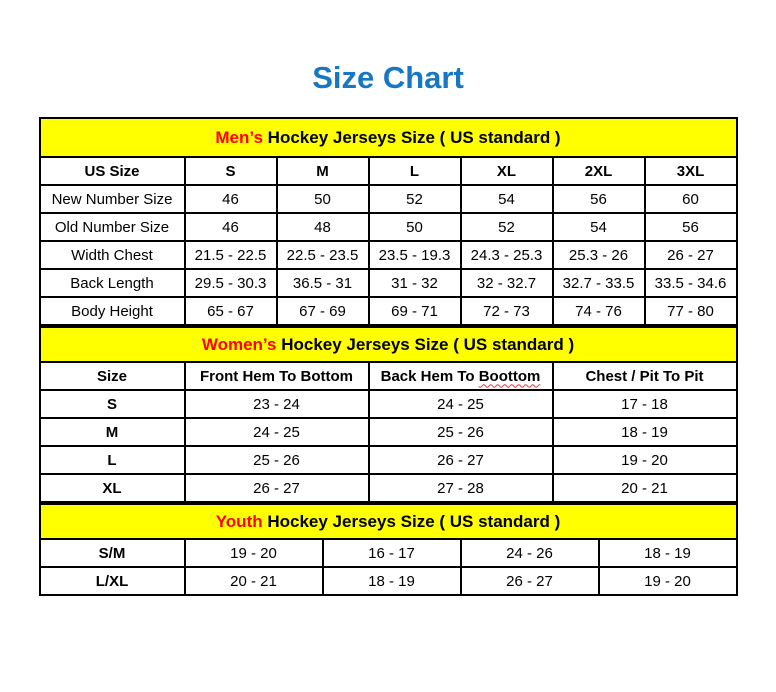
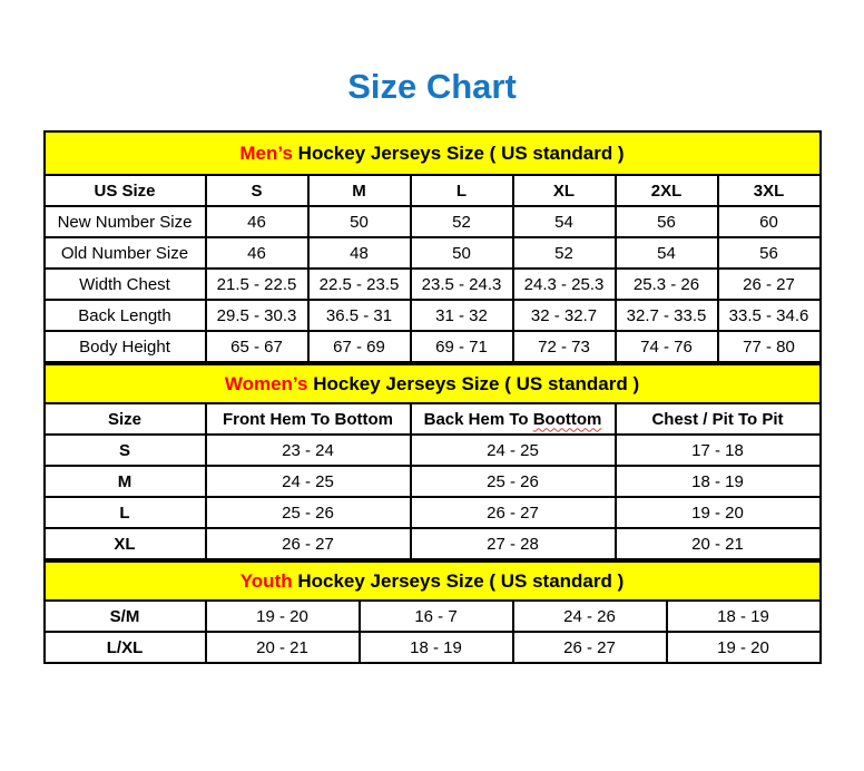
  Size Chart
  Men’s
  Hockey Jerseys Size ( US standard )
  US Size	S	M	L	XL	2XL	3XL
  New Number Size	46	50	52	54	56	60
  Old Number Size	46	48	50	52	54	56
- Width Chest	21.5 - 22.5	22.5 - 23.5	23.5 - 19.3	24.3 - 25.3	25.3 - 26	26 - 27
+ Width Chest	21.5 - 22.5	22.5 - 23.5	23.5 - 24.3	24.3 - 25.3	25.3 - 26	26 - 27
  Back Length	29.5 - 30.3	36.5 - 31	31 - 32	32 - 32.7	32.7 - 33.5	33.5 - 34.6
  Body Height	65 - 67	67 - 69	69 - 71	72 - 73	74 - 76	77 - 80
  Women’s
  Hockey Jerseys Size ( US standard )
  Size	Front Hem To Bottom	Back Hem To Boottom	Chest / Pit To Pit
  S	23 - 24	24 - 25	17 - 18
  M	24 - 25	25 - 26	18 - 19
  L	25 - 26	26 - 27	19 - 20
  XL	26 - 27	27 - 28	20 - 21
  Youth
  Hockey Jerseys Size ( US standard )
- S/M	19 - 20	16 - 17	24 - 26	18 - 19
+ S/M	19 - 20	16 - 7	24 - 26	18 - 19
  L/XL	20 - 21	18 - 19	26 - 27	19 - 20
